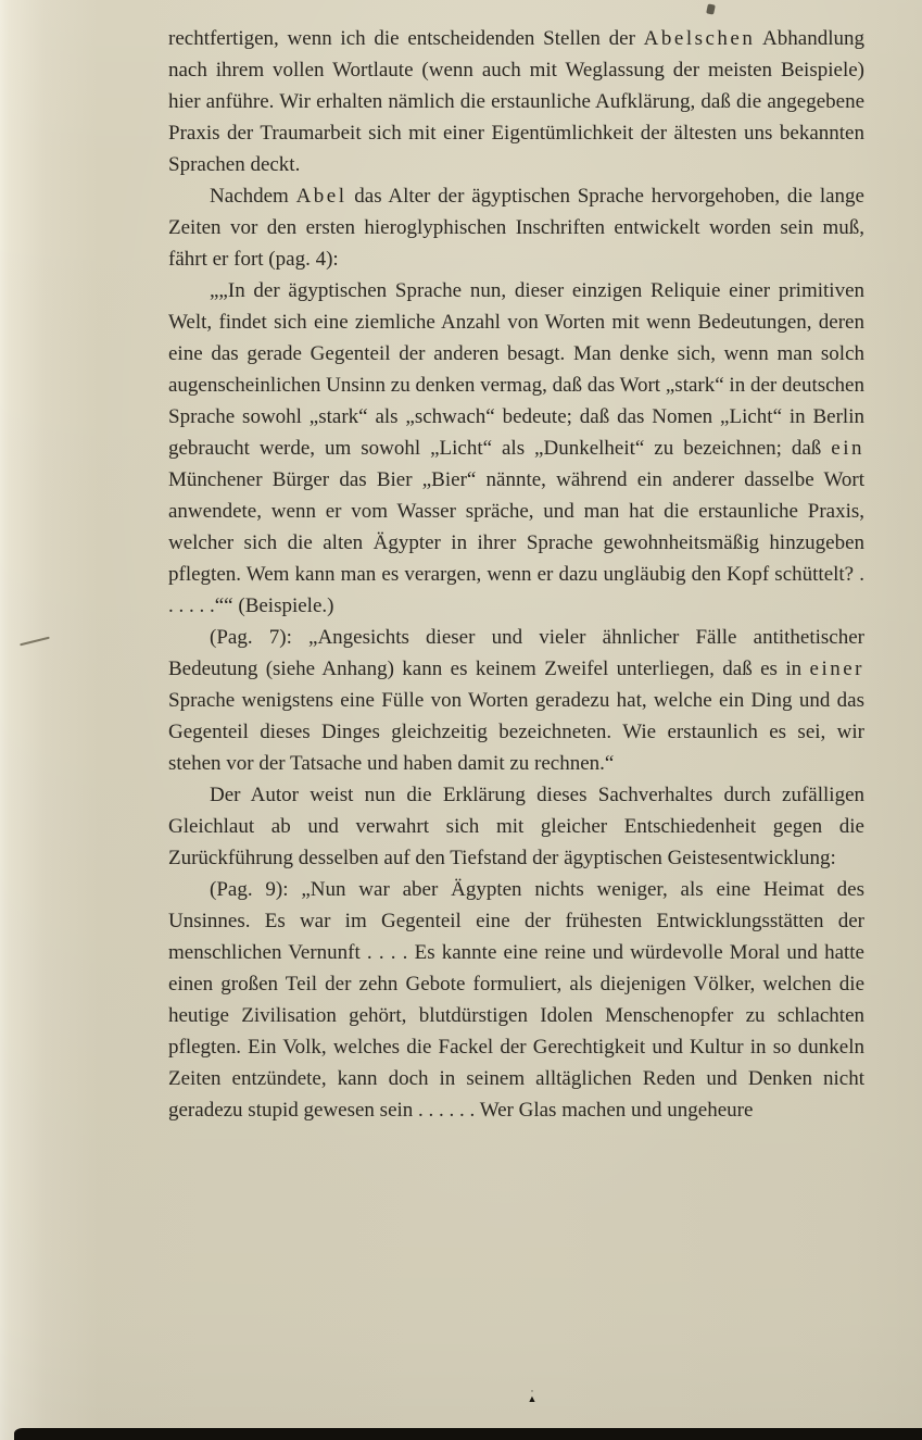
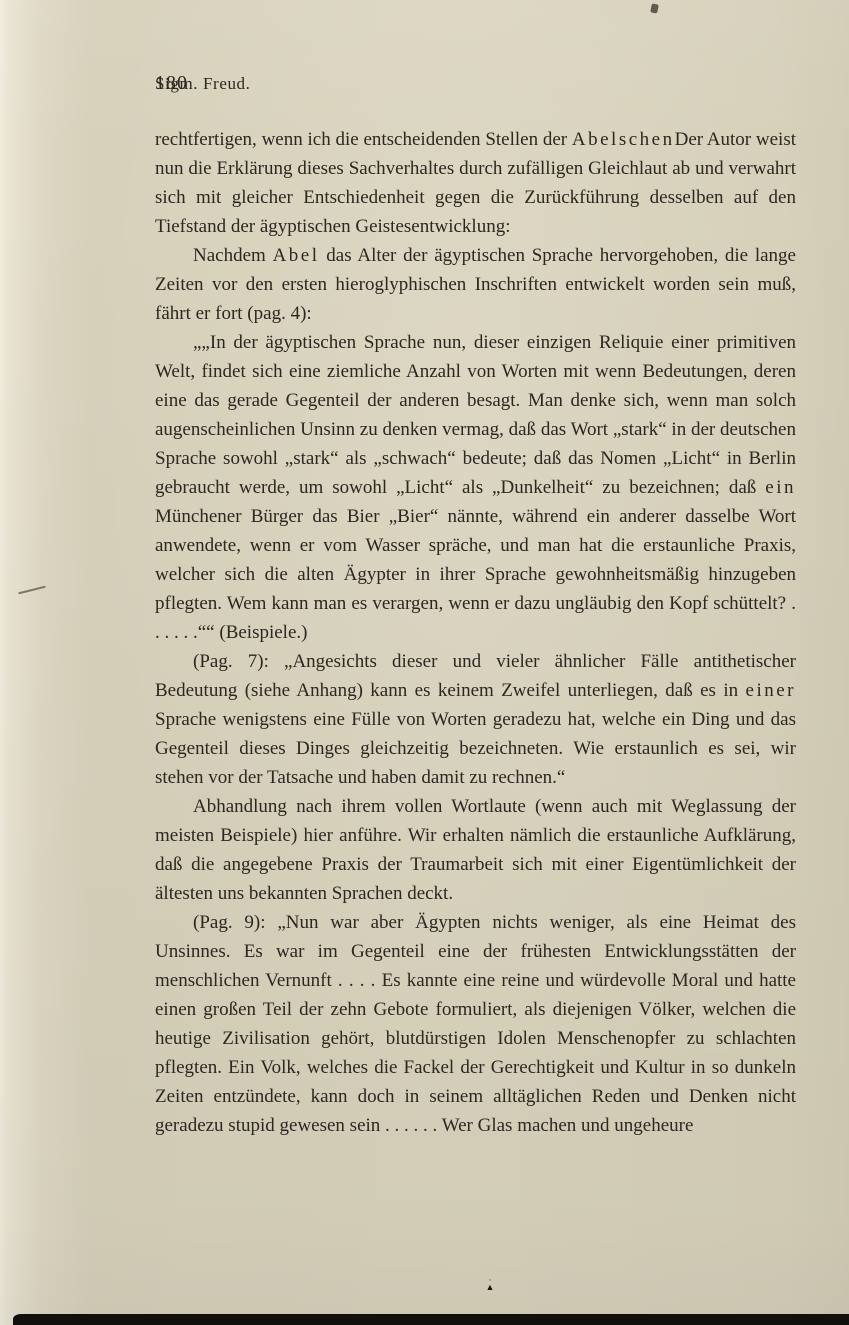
+ 180
+ Sigm. Freud.
- rechtfertigen, wenn ich die entscheidenden Stellen der Abelschen Abhandlung nach ihrem vollen Wortlaute (wenn auch mit Weglassung der meisten Beispiele) hier anführe. Wir erhalten nämlich die erstaunliche Aufklärung, daß die angegebene Praxis der Traumarbeit sich mit einer Eigentümlichkeit der ältesten uns bekannten Sprachen deckt.
+ rechtfertigen, wenn ich die entscheidenden Stellen der AbelschenDer Autor weist nun die Erklärung dieses Sachverhaltes durch zufälligen Gleichlaut ab und verwahrt sich mit gleicher Entschiedenheit gegen die Zurückführung desselben auf den Tiefstand der ägyptischen Geistesentwicklung:
  Nachdem Abel das Alter der ägyptischen Sprache hervorgehoben, die lange Zeiten vor den ersten hieroglyphischen Inschriften entwickelt worden sein muß, fährt er fort (pag. 4):
  „„In der ägyptischen Sprache nun, dieser einzigen Reliquie einer primitiven Welt, findet sich eine ziemliche Anzahl von Worten mit wenn Bedeutungen, deren eine das gerade Gegenteil der anderen besagt. Man denke sich, wenn man solch augenscheinlichen Unsinn zu denken vermag, daß das Wort „stark“ in der deutschen Sprache sowohl „stark“ als „schwach“ bedeute; daß das Nomen „Licht“ in Berlin gebraucht werde, um sowohl „Licht“ als „Dunkelheit“ zu bezeichnen; daß ein Münchener Bürger das Bier „Bier“ nännte, während ein anderer dasselbe Wort anwendete, wenn er vom Wasser spräche, und man hat die erstaunliche Praxis, welcher sich die alten Ägypter in ihrer Sprache gewohnheitsmäßig hinzugeben pflegten. Wem kann man es verargen, wenn er dazu ungläubig den Kopf schüttelt? . . . . . .““ (Beispiele.)
  (Pag. 7): „Angesichts dieser und vieler ähnlicher Fälle antithetischer Bedeutung (siehe Anhang) kann es keinem Zweifel unterliegen, daß es in einer Sprache wenigstens eine Fülle von Worten geradezu hat, welche ein Ding und das Gegenteil dieses Dinges gleichzeitig bezeichneten. Wie erstaunlich es sei, wir stehen vor der Tatsache und haben damit zu rechnen.“
- Der Autor weist nun die Erklärung dieses Sachverhaltes durch zufälligen Gleichlaut ab und verwahrt sich mit gleicher Entschiedenheit gegen die Zurückführung desselben auf den Tiefstand der ägyptischen Geistesentwicklung:
+ Abhandlung nach ihrem vollen Wortlaute (wenn auch mit Weglassung der meisten Beispiele) hier anführe. Wir erhalten nämlich die erstaunliche Aufklärung, daß die angegebene Praxis der Traumarbeit sich mit einer Eigentümlichkeit der ältesten uns bekannten Sprachen deckt.
  (Pag. 9): „Nun war aber Ägypten nichts weniger, als eine Heimat des Unsinnes. Es war im Gegenteil eine der frühesten Entwicklungsstätten der menschlichen Vernunft . . . . Es kannte eine reine und würdevolle Moral und hatte einen großen Teil der zehn Gebote formuliert, als diejenigen Völker, welchen die heutige Zivilisation gehört, blutdürstigen Idolen Menschenopfer zu schlachten pflegten. Ein Volk, welches die Fackel der Gerechtigkeit und Kultur in so dunkeln Zeiten entzündete, kann doch in seinem alltäglichen Reden und Denken nicht geradezu stupid gewesen sein . . . . . . Wer Glas machen und ungeheure
  ·
  ▲
